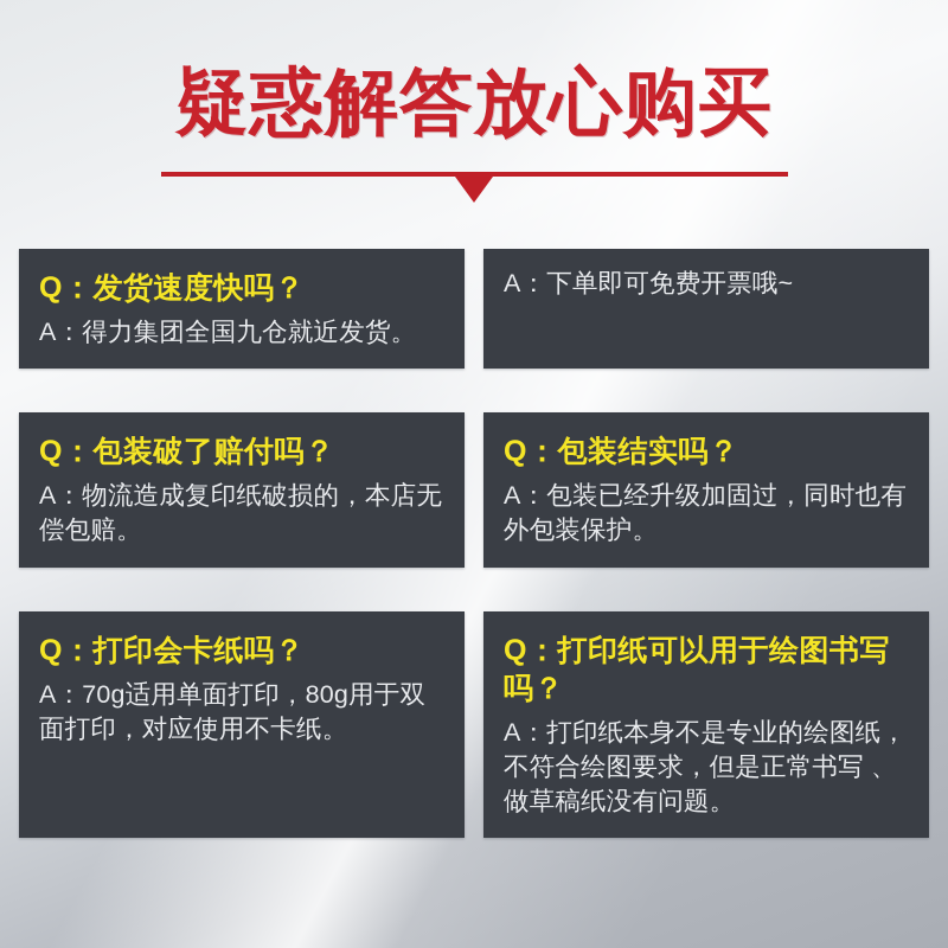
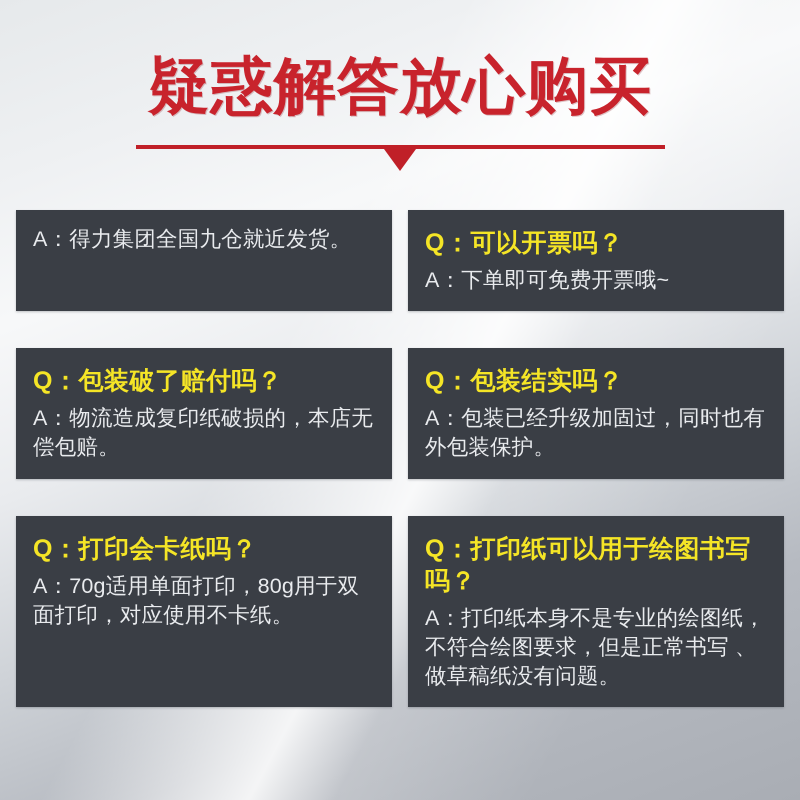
  疑惑解答放心购买
- Q：发货速度快吗？
  A：得力集团全国九仓就近发货。
+ Q：可以开票吗？
  A：下单即可免费开票哦~
  Q：包装破了赔付吗？
  A：物流造成复印纸破损的，本店无偿包赔。
  Q：包装结实吗？
  A：包装已经升级加固过，同时也有外包装保护。
  Q：打印会卡纸吗？
  A：70g适用单面打印，80g用于双面打印，对应使用不卡纸。
  Q：打印纸可以用于绘图书写吗？
  A：打印纸本身不是专业的绘图纸，不符合绘图要求，但是正常书写 、做草稿纸没有问题。
